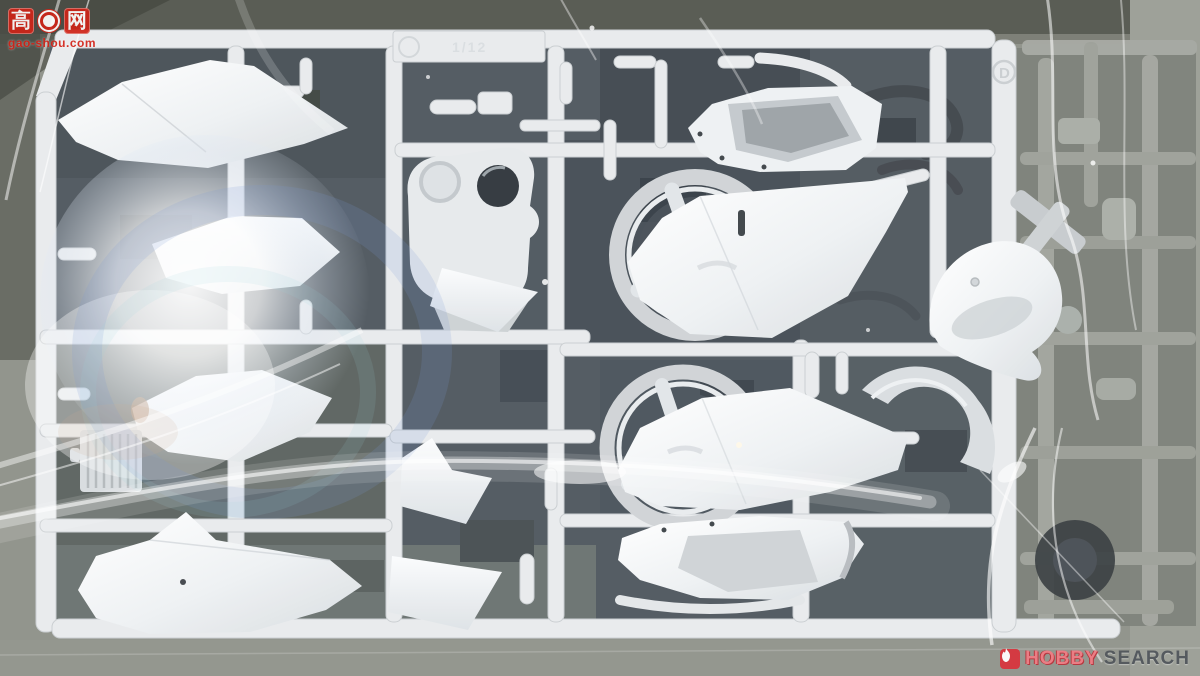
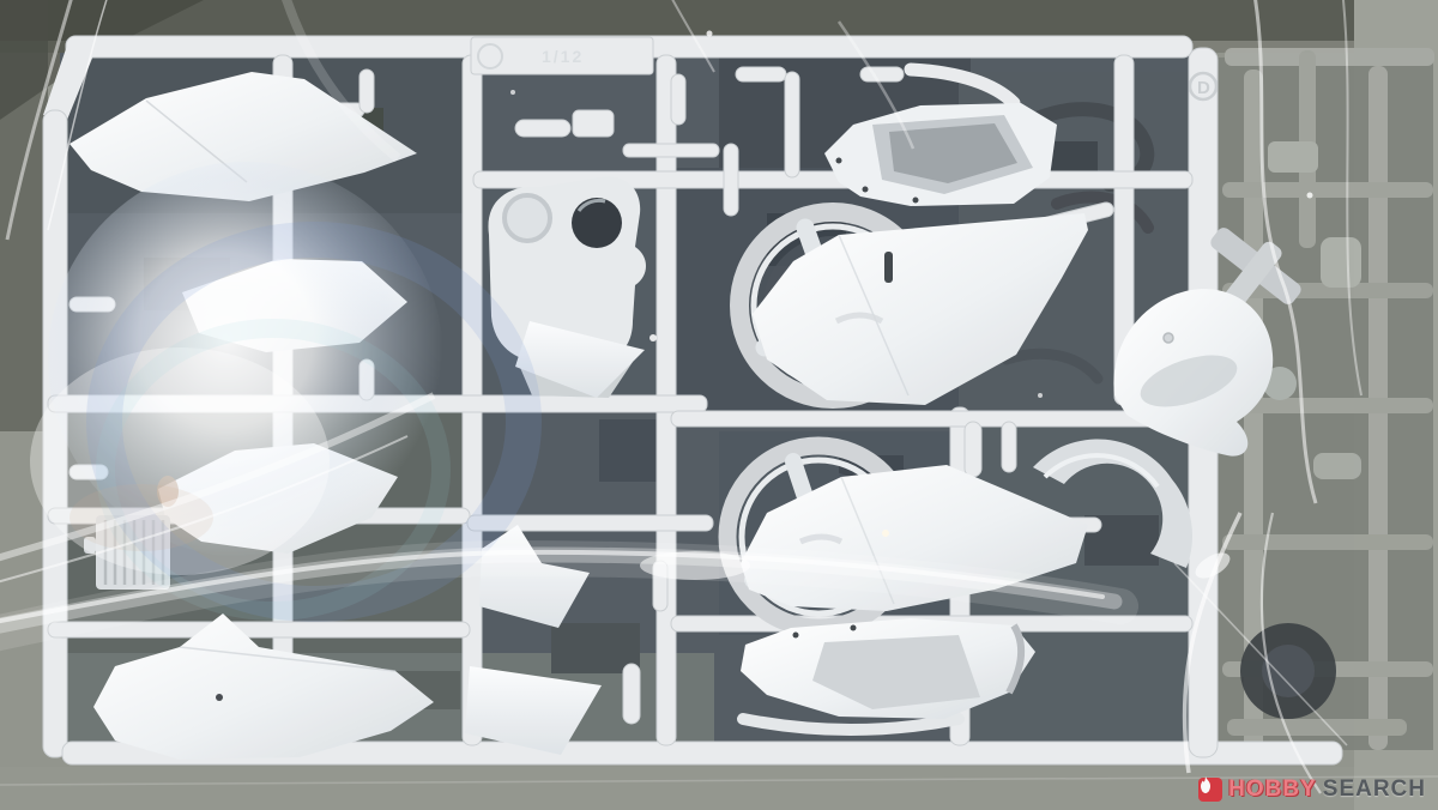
  D
- 高
- 网
- gao-shou.com
  HOBBY
  SEARCH
